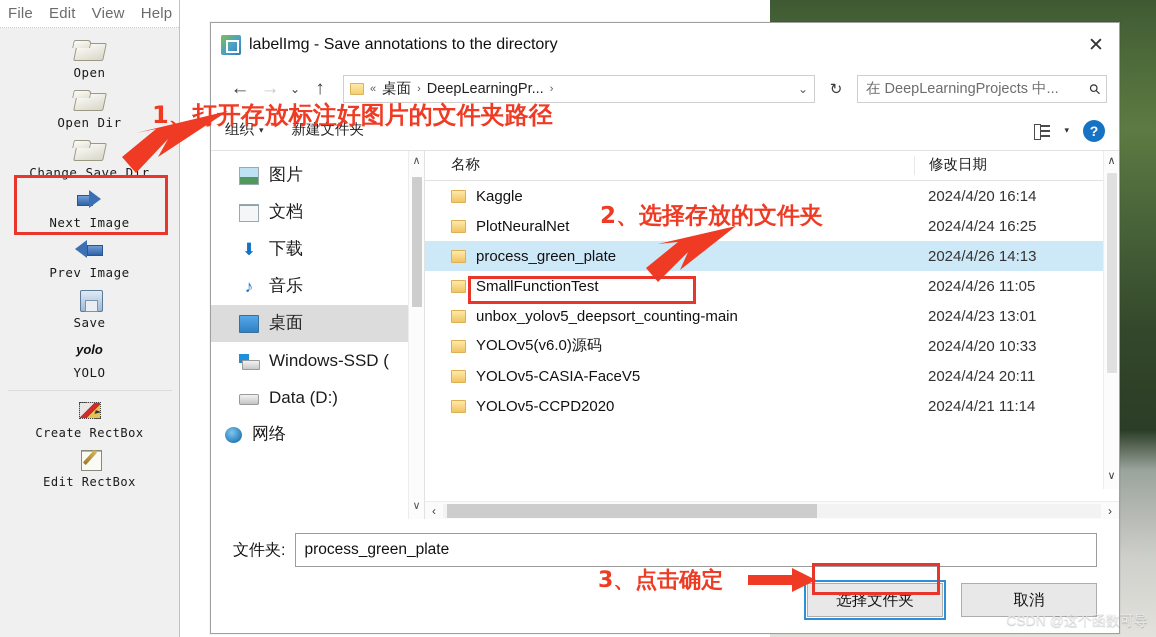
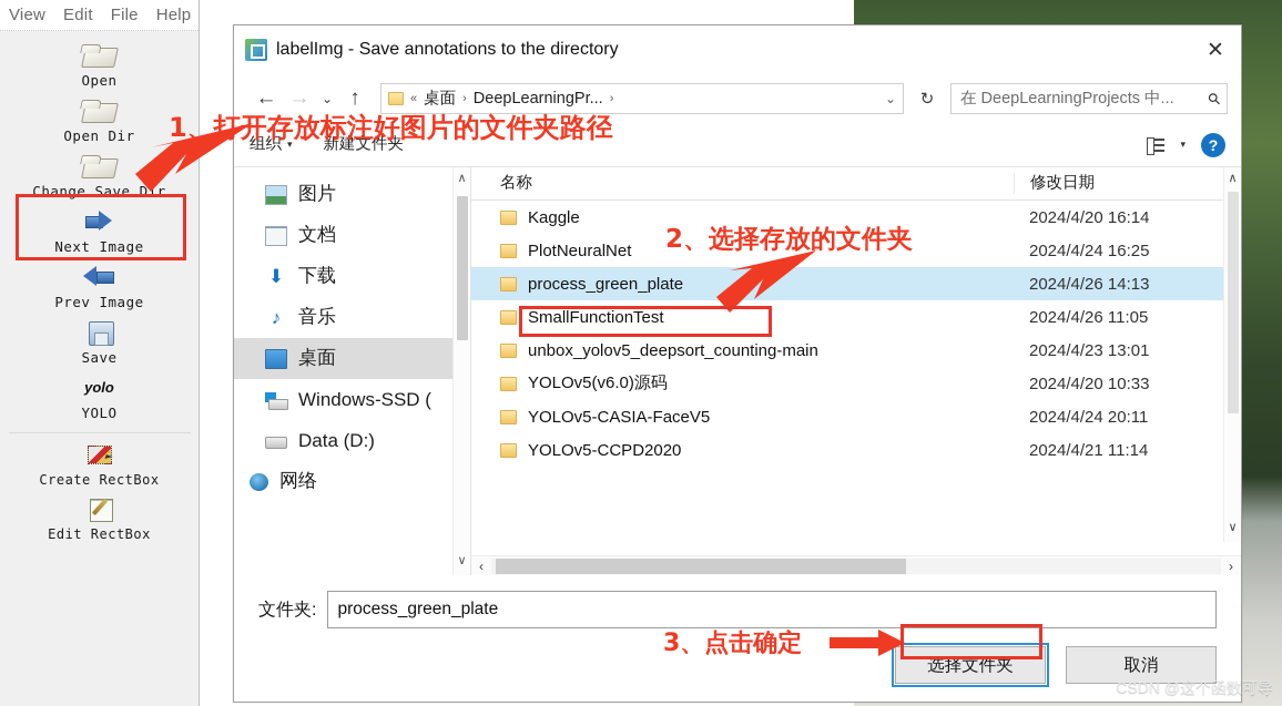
- File
+ View
  Edit
- View
+ File
  Help
  Open
  Open Dir
  Change Save Dir
  Next Image
  Prev Image
  Save
  yolo
  YOLO
  Create RectBox
  Edit RectBox
  labelImg - Save annotations to the directory
  ✕
  ←
  →
  ⌄
  ↑
  «
  桌面
  ›
  DeepLearningPr...
  ›
  ⌄
  ↻
  在 DeepLearningProjects 中...
  组织
  ▾
  新建文件夹
  ▾
  ?
  图片
  文档
  ⬇
  下载
  ♪
  音乐
  桌面
  Windows-SSD (
  Data (D:)
  网络
  ∧
  ∨
  名称
  修改日期
  Kaggle
  2024/4/20 16:14
  PlotNeuralNet
  2024/4/24 16:25
  process_green_plate
  2024/4/26 14:13
  SmallFunctionTest
  2024/4/26 11:05
  unbox_yolov5_deepsort_counting-main
  2024/4/23 13:01
  YOLOv5(v6.0)源码
  2024/4/20 10:33
  YOLOv5-CASIA-FaceV5
  2024/4/24 20:11
  YOLOv5-CCPD2020
  2024/4/21 11:14
  ‹
  ›
  ∧
  ∨
  文件夹:
  process_green_plate
  选择文件夹
  取消
  1、打开存放标注好图片的文件夹路径
  2、选择存放的文件夹
  3、点击确定
  CSDN @这个函数可导
